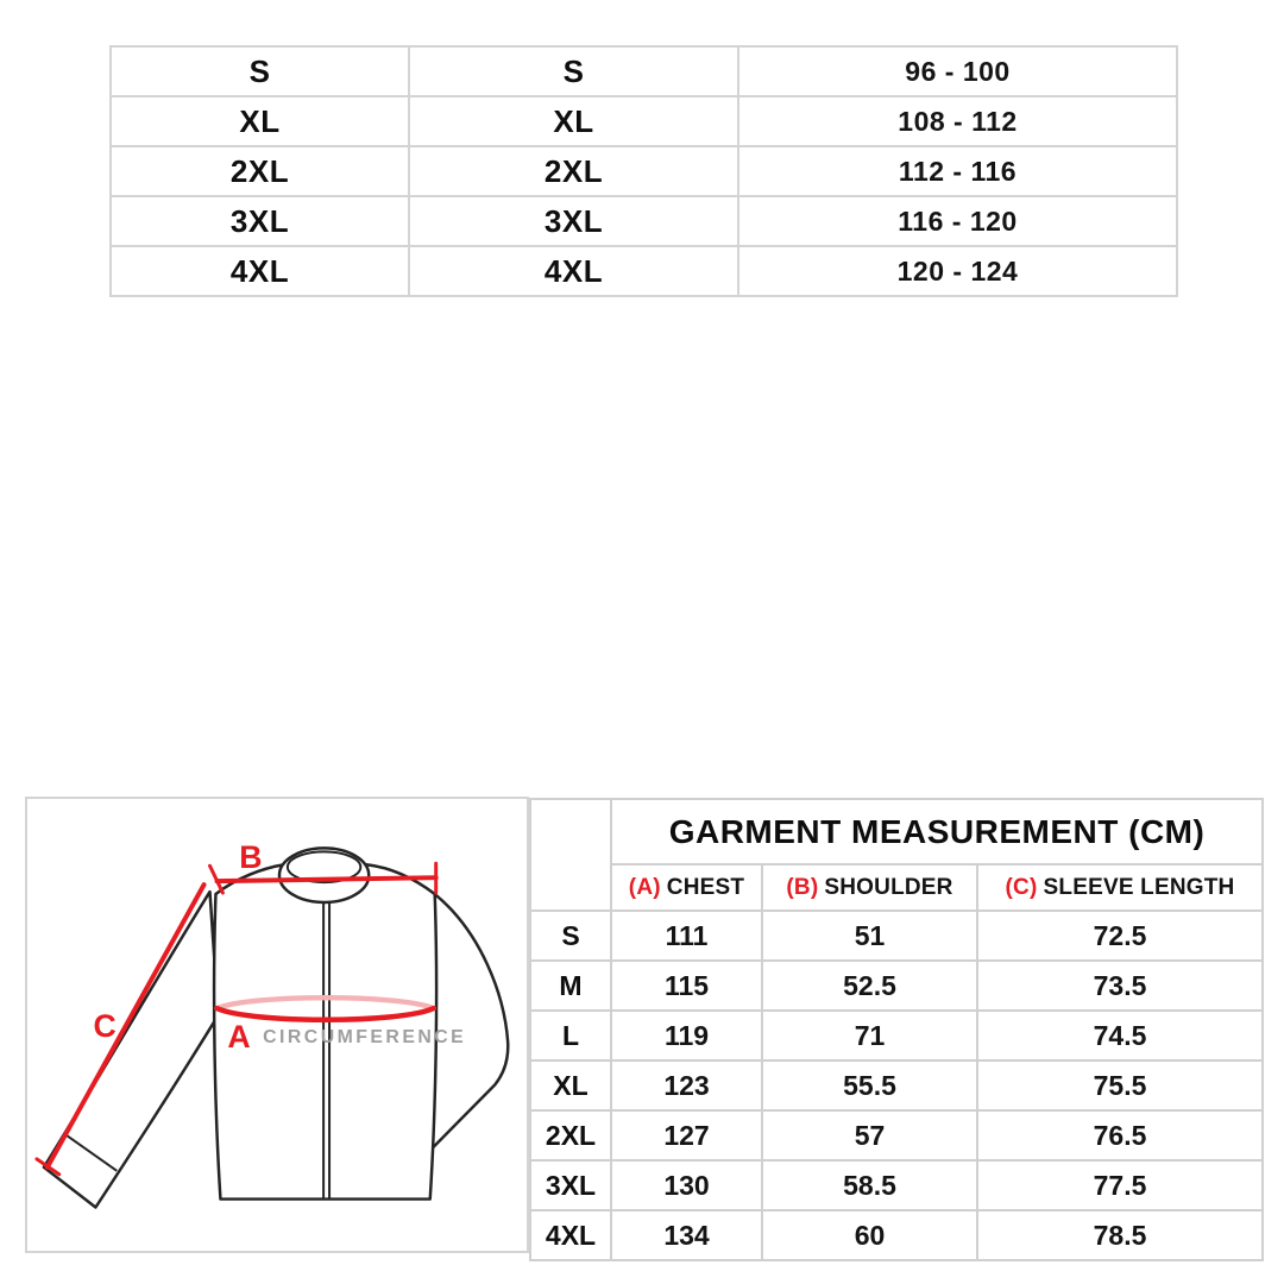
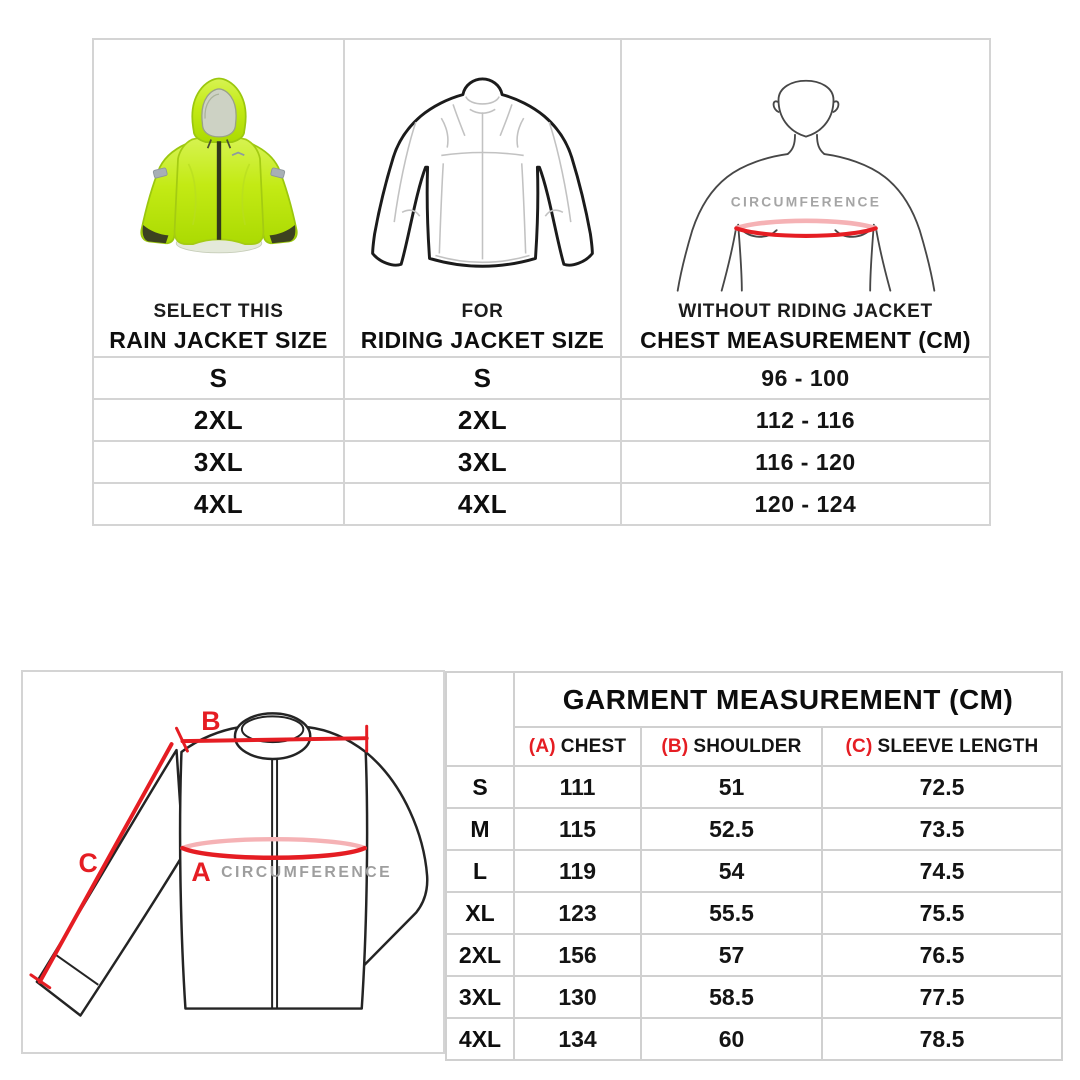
+ SELECT THIS RAIN JACKET SIZE	FOR RIDING JACKET SIZE	CIRCUMFERENCE WITHOUT RIDING JACKET CHEST MEASUREMENT (CM)
  S	S	96 - 100
- XL	XL	108 - 112
  2XL	2XL	112 - 116
  3XL	3XL	116 - 120
  4XL	4XL	120 - 124
  B
  C
  A
  CIRCUMFERENCE
  	GARMENT MEASUREMENT (CM)
  (A) CHEST	(B) SHOULDER	(C) SLEEVE LENGTH
  S	111	51	72.5
  M	115	52.5	73.5
- L	119	71	74.5
+ L	119	54	74.5
  XL	123	55.5	75.5
- 2XL	127	57	76.5
+ 2XL	156	57	76.5
  3XL	130	58.5	77.5
  4XL	134	60	78.5
